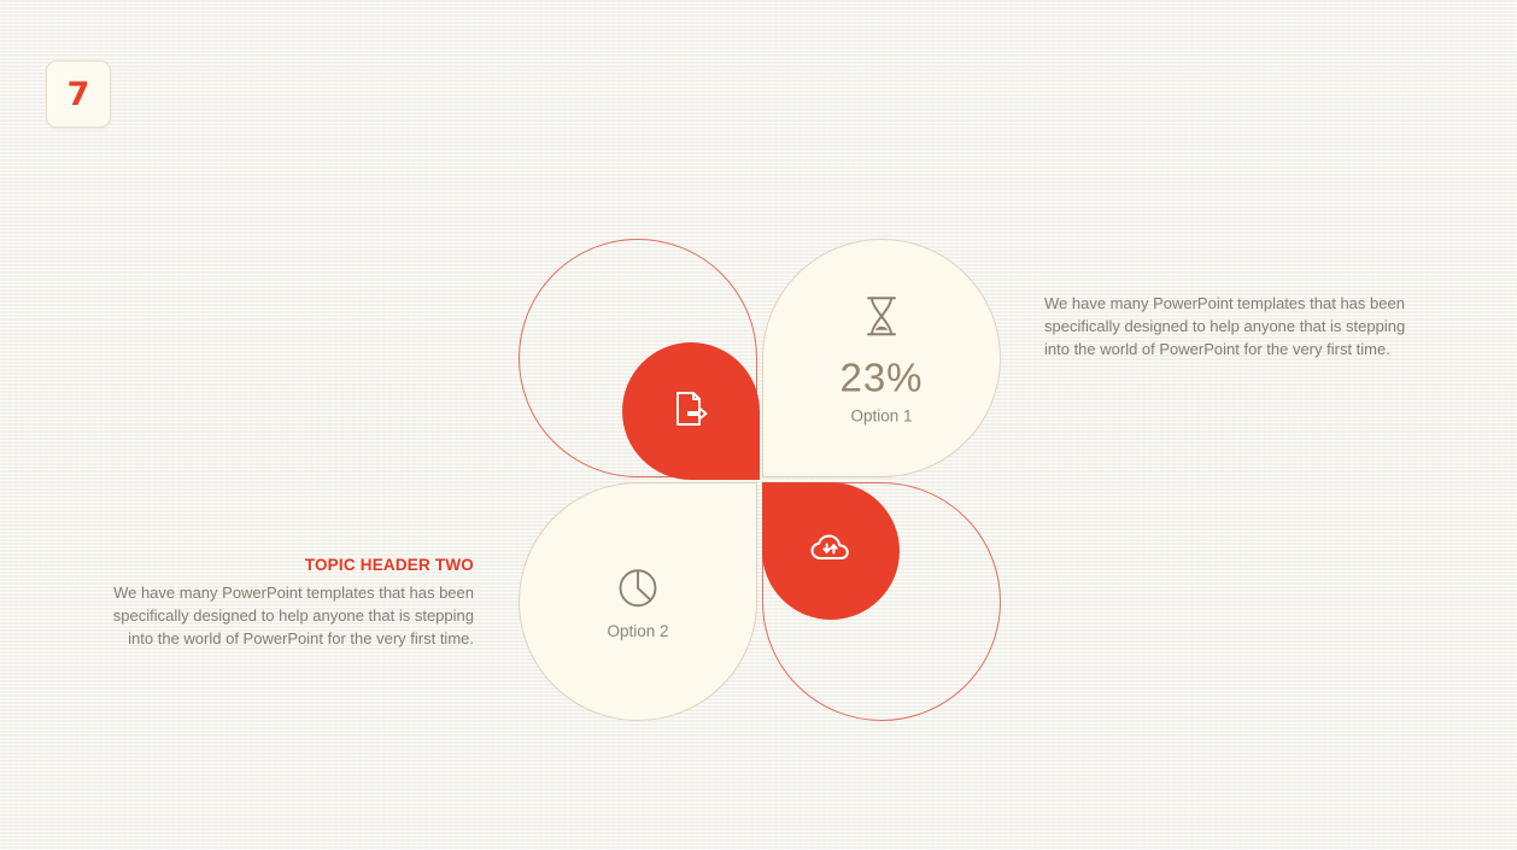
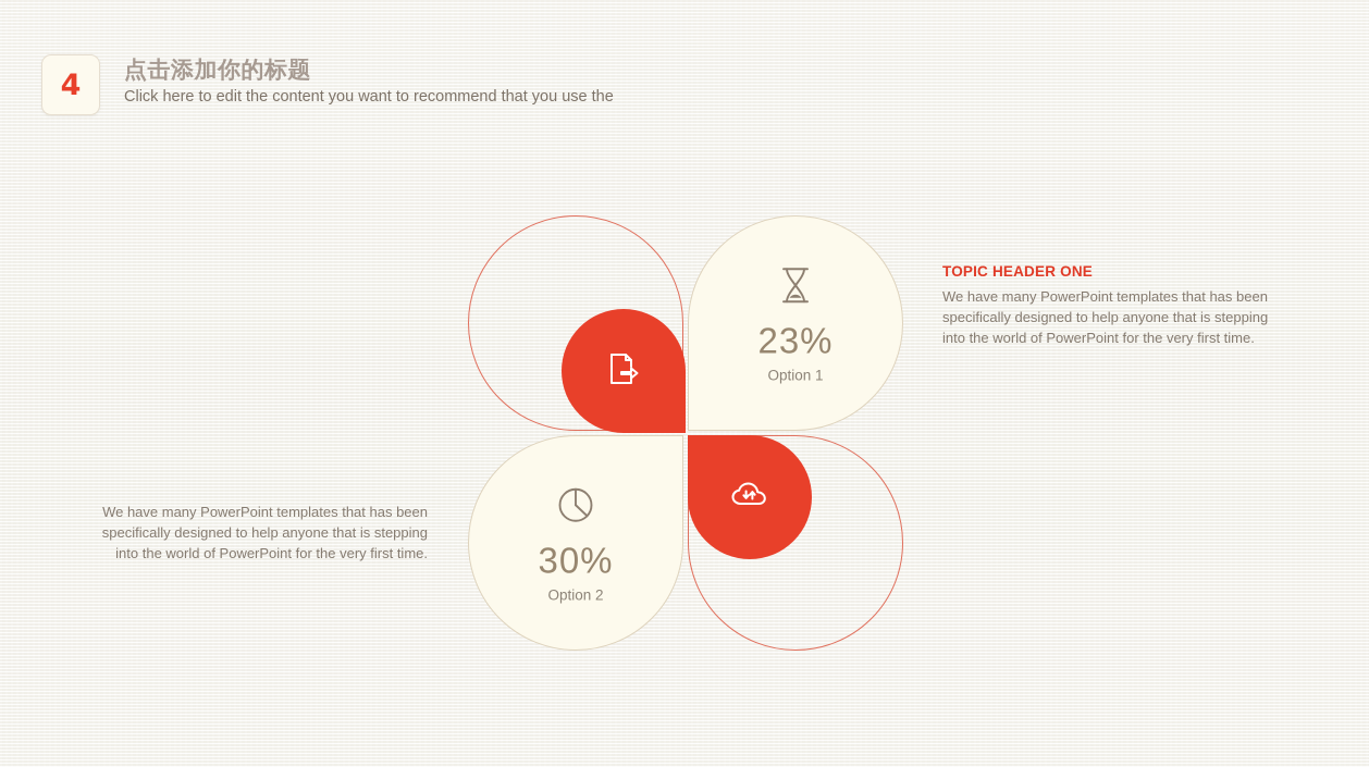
- 7
+ 4
+ 点击添加你的标题
+ Click here to edit the content you want to recommend that you use the
  23%
  Option 1
+ 30%
  Option 2
+ TOPIC HEADER ONE
  We have many PowerPoint templates that has been specifically designed to help anyone that is stepping into the world of PowerPoint for the very first time.
- TOPIC HEADER TWO
  We have many PowerPoint templates that has been specifically designed to help anyone that is stepping into the world of PowerPoint for the very first time.
